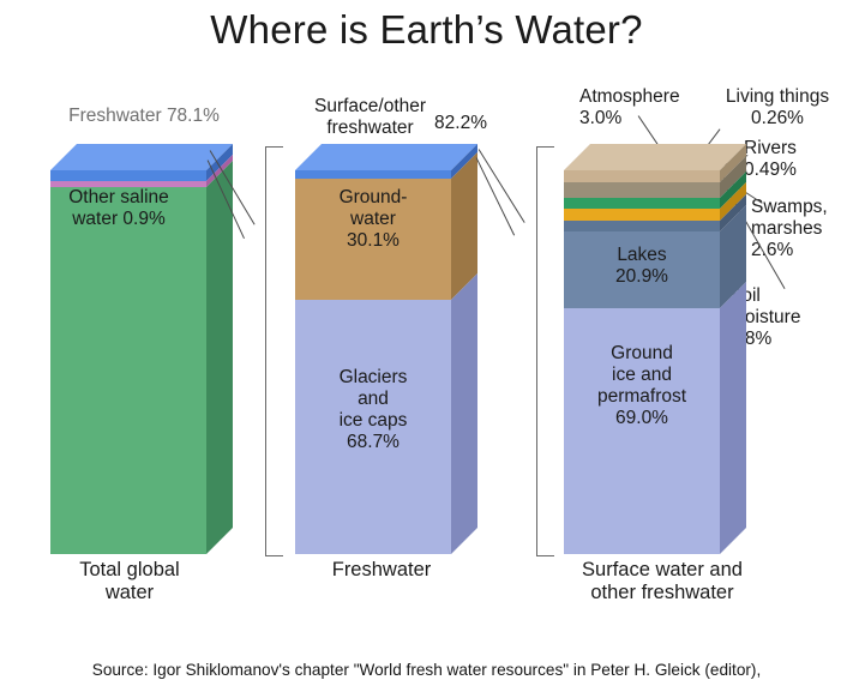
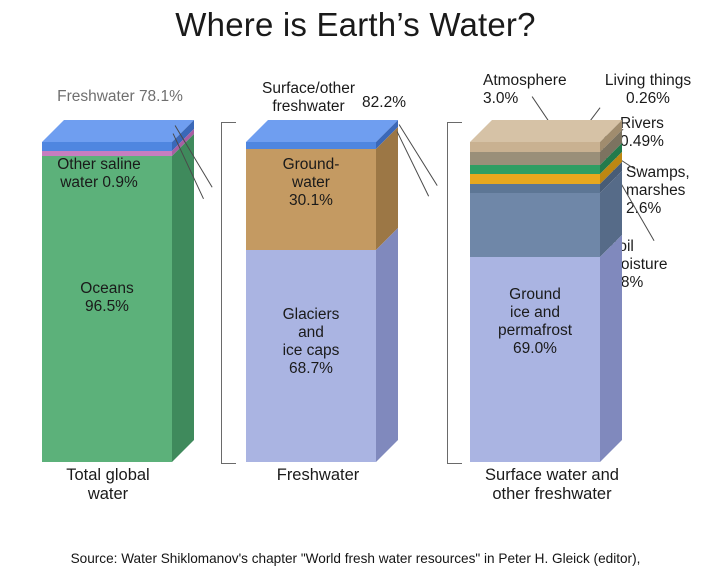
  Where is Earth’s Water?
  Freshwater 78.1%
  Other saline
  water 0.9%
+ Oceans
+ 96.5%
  Total global
  water
  Surface/other
  freshwater
  82.2%
  Ground-
  water
  30.1%
  Glaciers
  and
  ice caps
  68.7%
  Freshwater
  Atmosphere
  3.0%
  Living things
  0.26%
  Rivers
  0.49%
  Swamps,
  marshes
  2.6%
  oil
  oisture
- Lakes
- 20.9%
  Ground
  ice and
  permafrost
  69.0%
  Surface water and
  other freshwater
- Source: Igor Shiklomanov's chapter "World fresh water resources" in Peter H. Gleick (editor),
+ Source: Water Shiklomanov's chapter "World fresh water resources" in Peter H. Gleick (editor),
